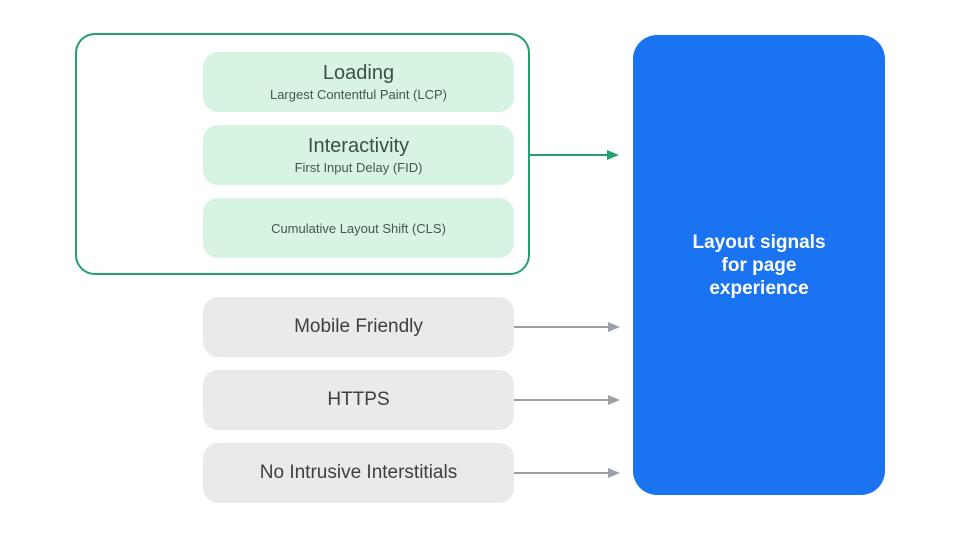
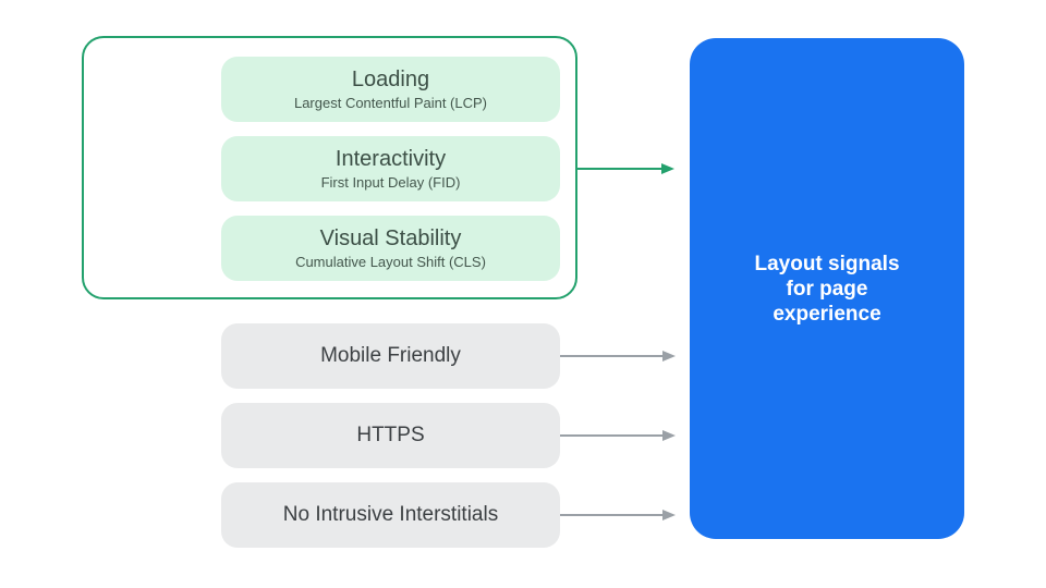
  Loading
  Largest Contentful Paint (LCP)
  Interactivity
  First Input Delay (FID)
+ Visual Stability
  Cumulative Layout Shift (CLS)
  Mobile Friendly
  HTTPS
  No Intrusive Interstitials
  Layout signals for page experience
